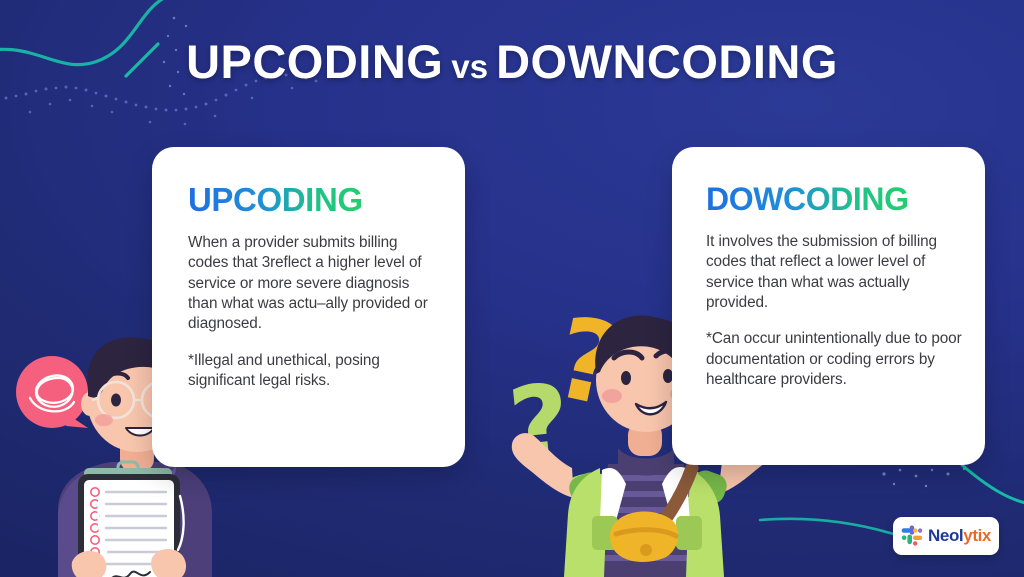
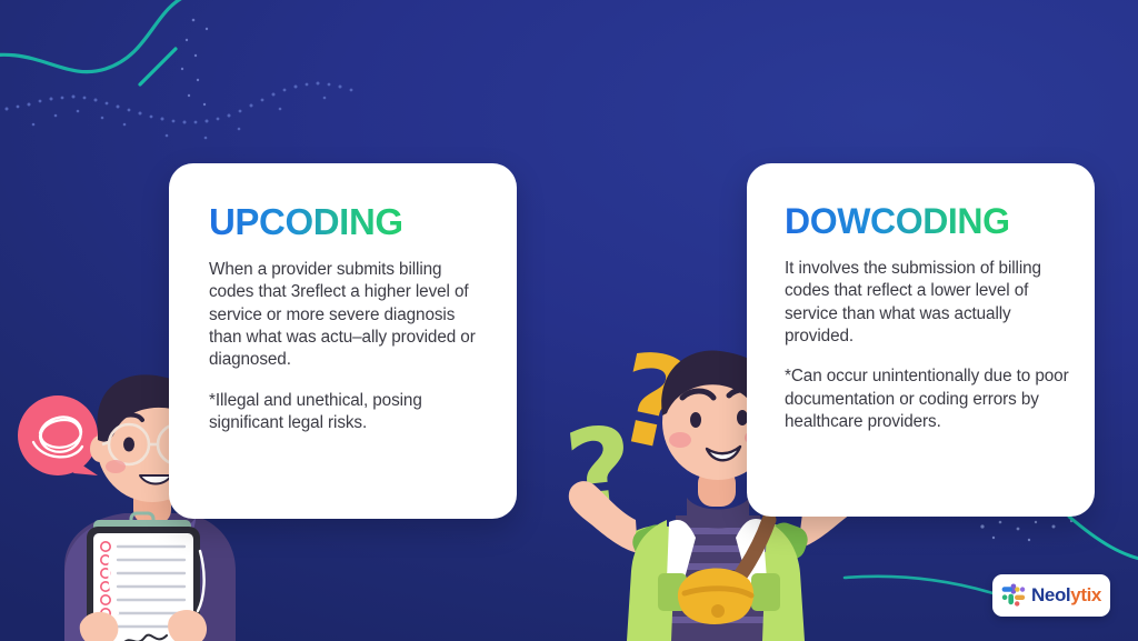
- UPCODING vs DOWNCODING
  UPCODING
  When a provider submits billing codes that 3reflect a higher level of service or more severe diagnosis than what was actu–ally provided or diagnosed.
  *Illegal and unethical, posing significant legal risks.
  DOWCODING
  It involves the submission of billing codes that reflect a lower level of service than what was actually provided.
  *Can occur unintentionally due to poor documentation or coding errors by healthcare providers.
  Neolytix
